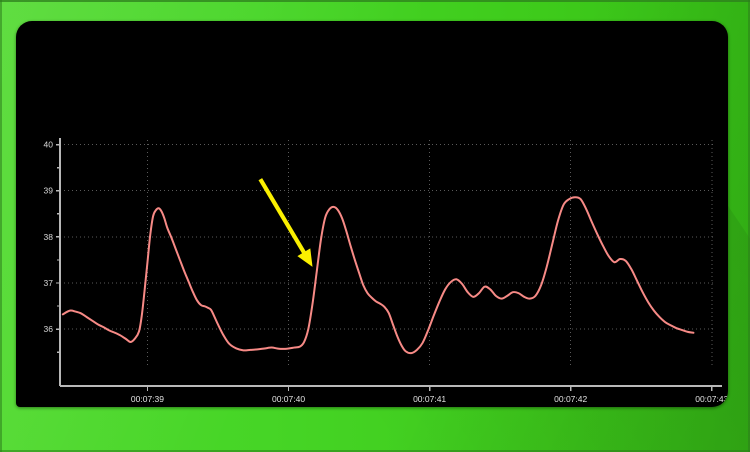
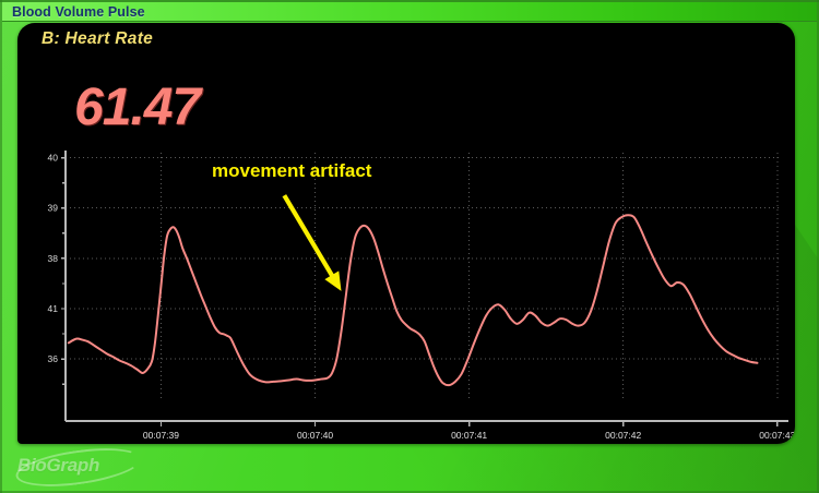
+ Blood Volume Pulse
+ B: Heart Rate
+ 61.47
  36
- 37
+ 41
  38
  39
  40
  00:07:39
  00:07:40
  00:07:41
  00:07:42
  00:07:43
+ movement artifact
+ BioGraph
